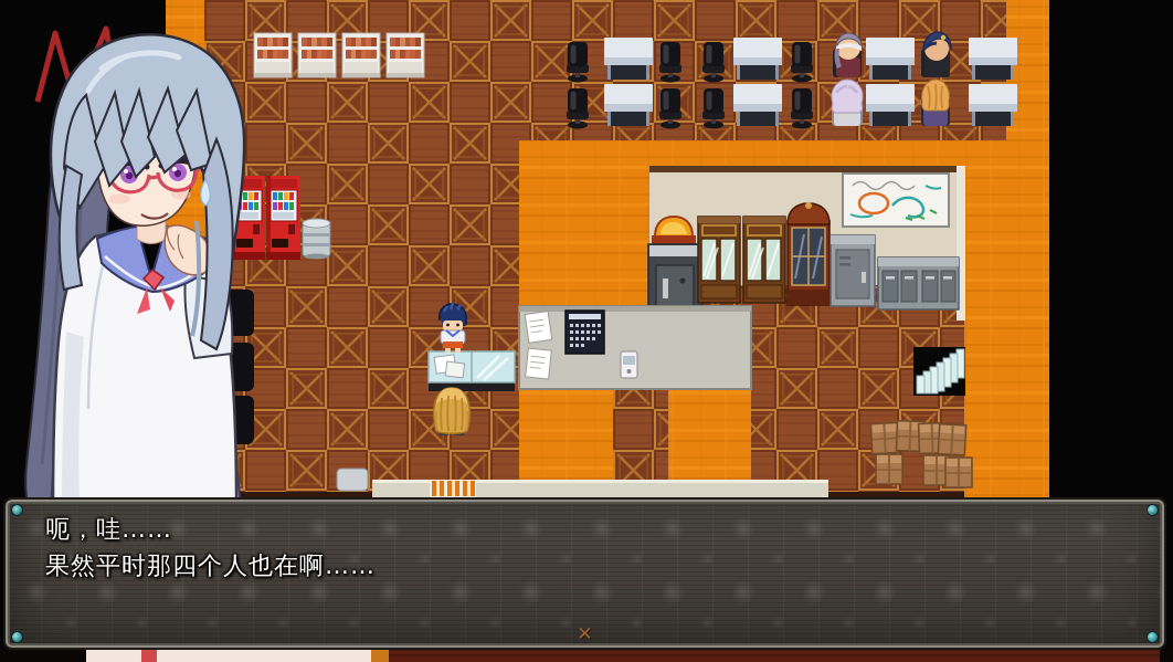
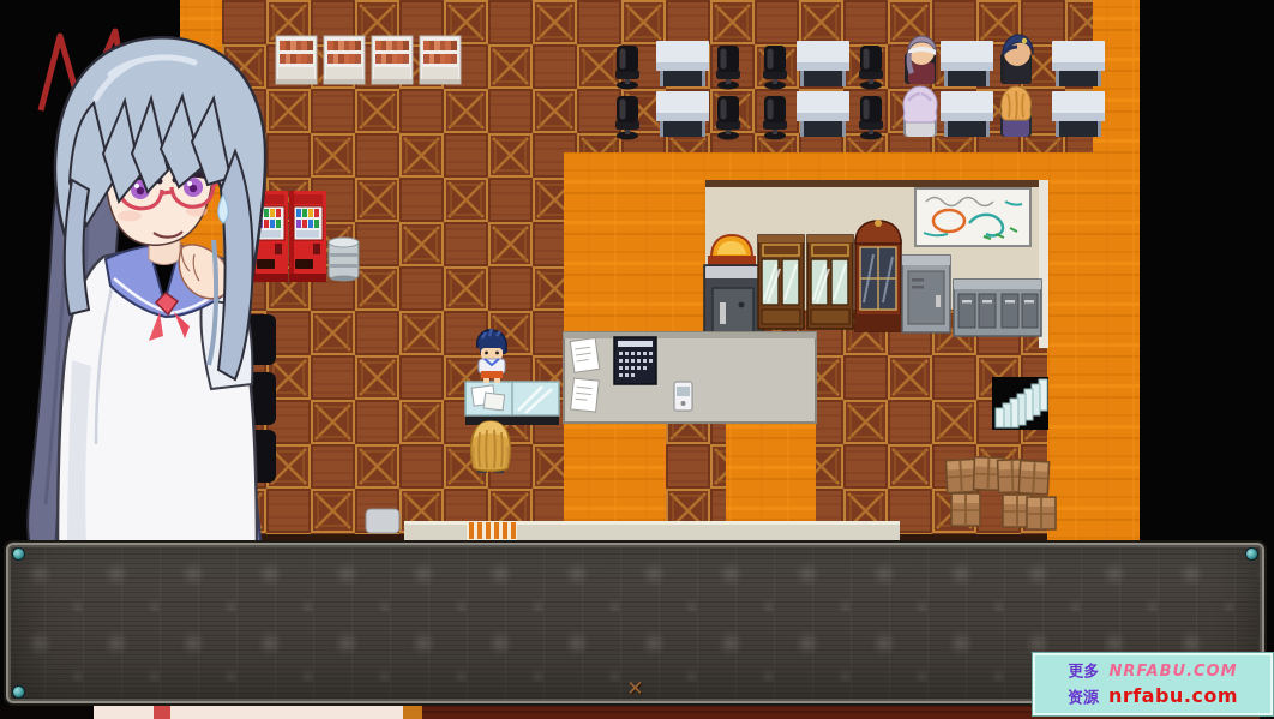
- 呃，哇……
- 果然平时那四个人也在啊……
  ✕
+ 更多
+ NRFABU.COM
+ 资源
+ nrfabu.com
